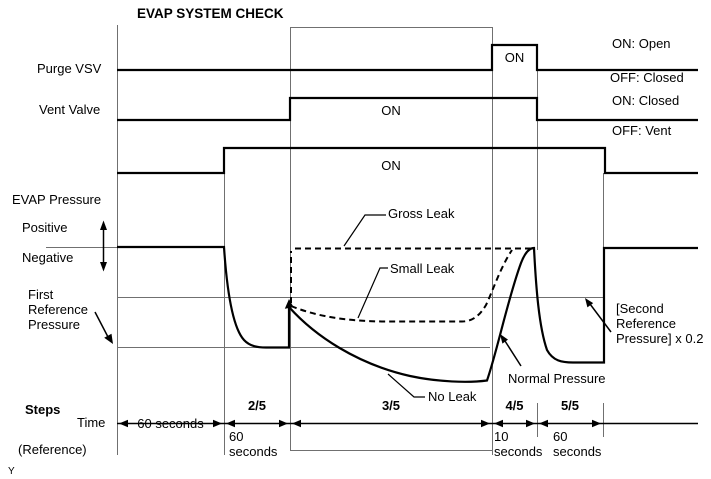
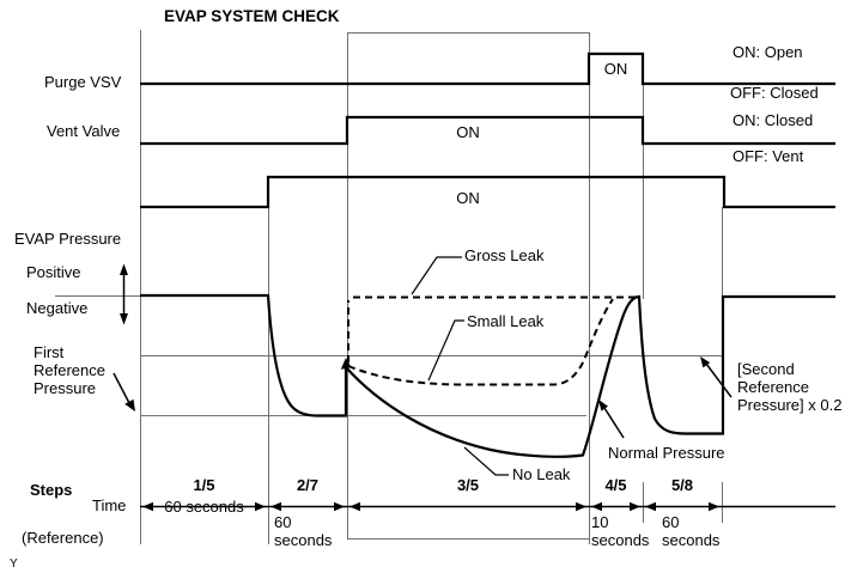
  EVAP SYSTEM CHECK
  Purge VSV
  Vent Valve
  EVAP Pressure
  Positive
  Negative
  First
  Reference
  Pressure
  [Second
  Reference
  Pressure] x 0.2
  ON: Open
  OFF: Closed
  ON: Closed
  OFF: Vent
  ON
  ON
  ON
  Gross Leak
  Small Leak
  No Leak
  Normal Pressure
  Steps
  Time
  (Reference)
+ 1/5
- 2/5
+ 2/7
  3/5
  4/5
- 5/5
+ 5/8
  60 seconds
  60
  seconds
  10
  seconds
  60
  seconds
  Y
